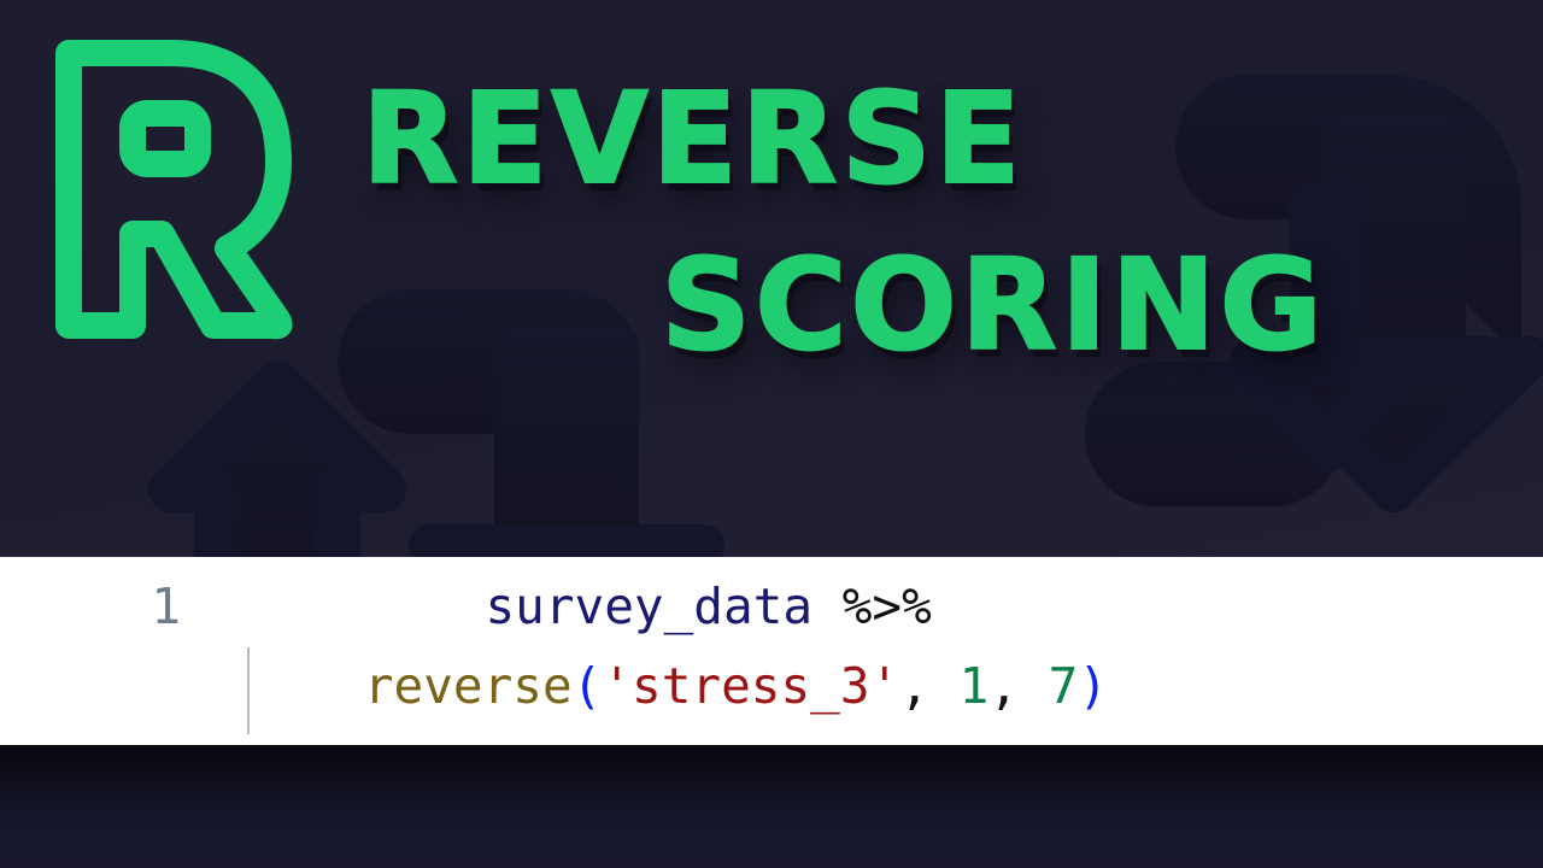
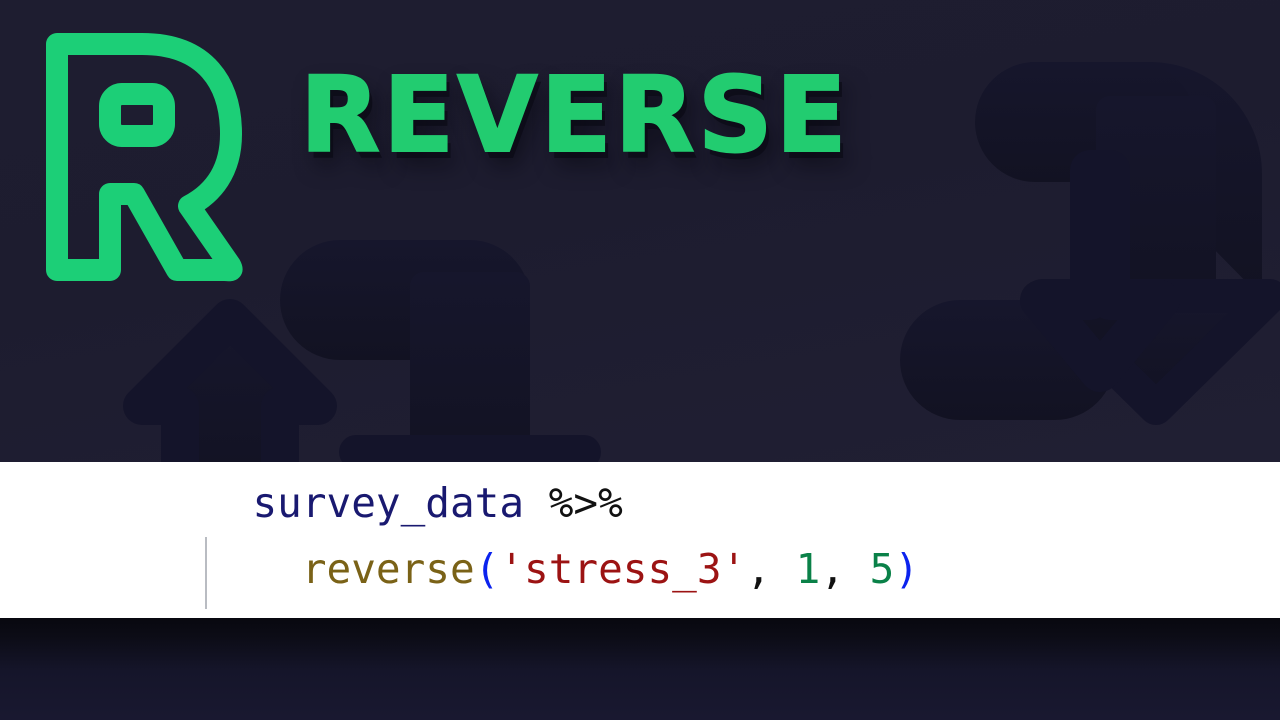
  REVERSE
- SCORING
- 1
  survey_data %>%
- reverse('stress_3', 1, 7)
+ reverse('stress_3', 1, 5)
